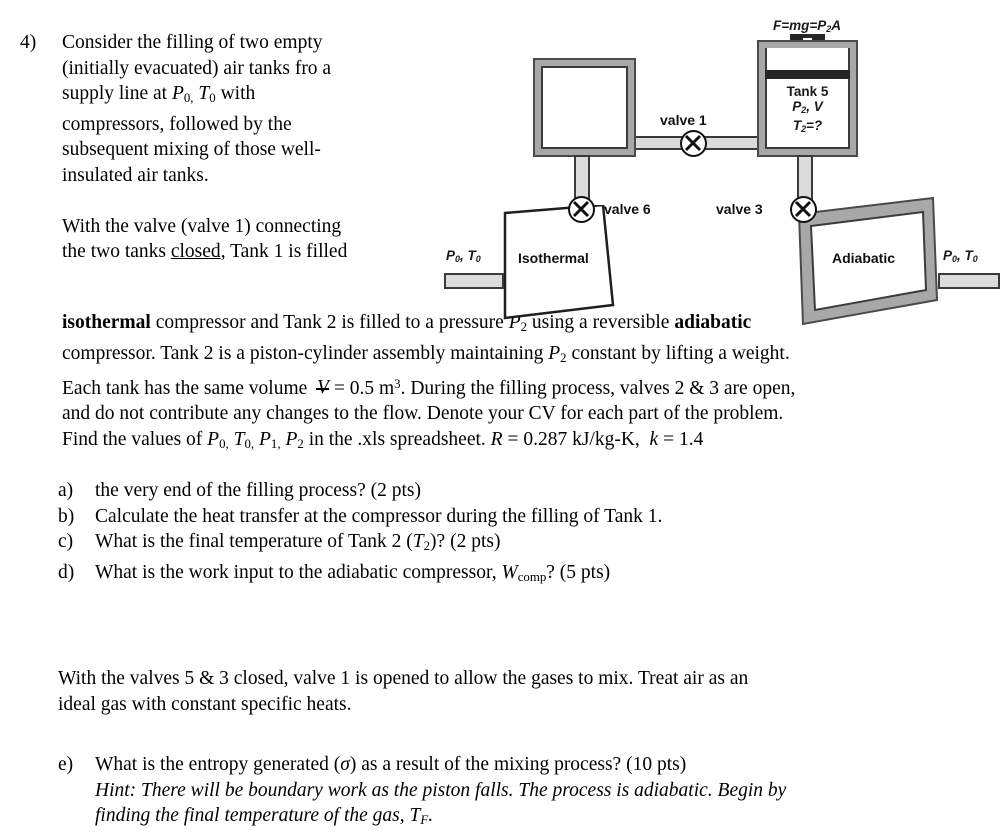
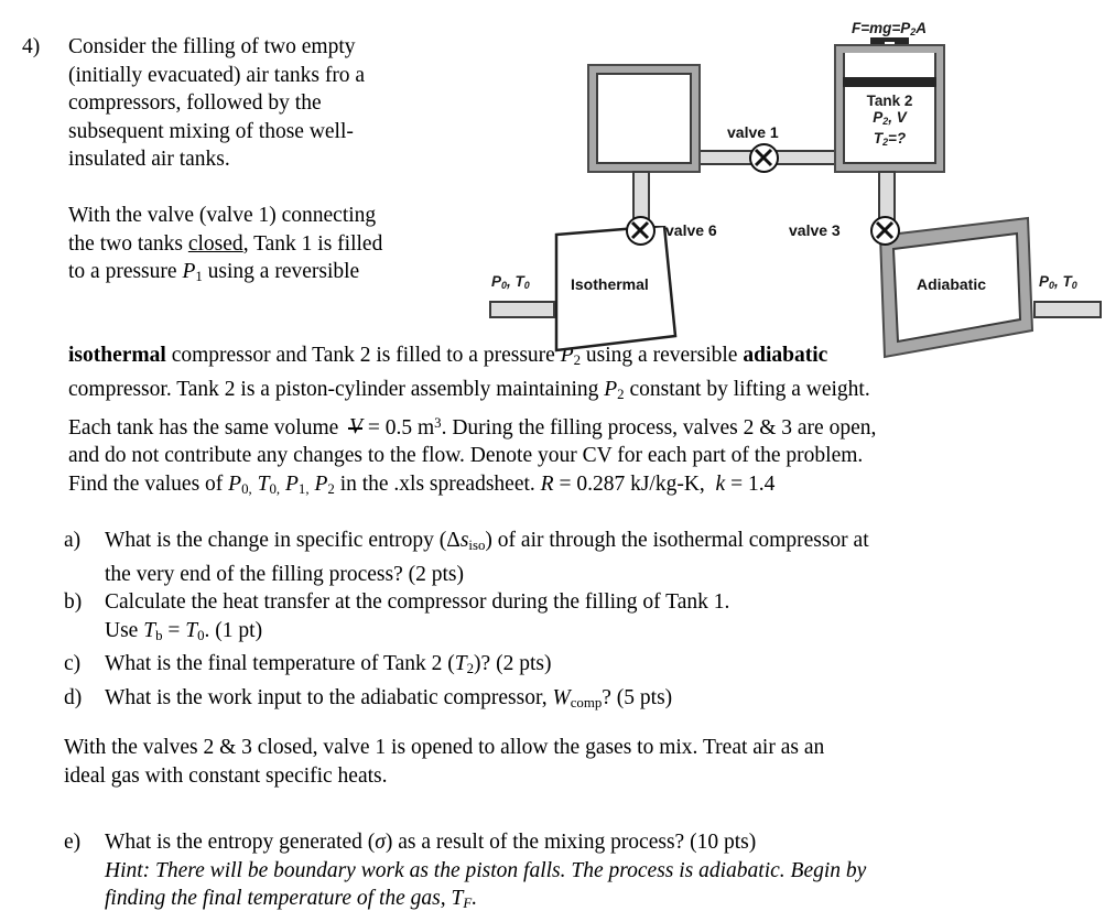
  4)
  Consider the filling of two empty
  (initially evacuated) air tanks fro a
- supply line at P0, T0 with
  compressors, followed by the
  subsequent mixing of those well-
  insulated air tanks.
  With the valve (valve 1) connecting
  the two tanks closed, Tank 1 is filled
+ to a pressure P1 using a reversible
  isothermal compressor and Tank 2 is filled to a pressure P2 using a reversible adiabatic
  compressor. Tank 2 is a piston-cylinder assembly maintaining P2 constant by lifting a weight.
  Each tank has the same volume = 0.5 m3. During the filling process, valves 2 & 3 are open,
  and do not contribute any changes to the flow. Denote your CV for each part of the problem.
  Find the values of P0, T0, P1, P2 in the .xls spreadsheet. R = 0.287 kJ/kg-K, k = 1.4
  a)
+ What is the change in specific entropy (Δsiso) of air through the isothermal compressor at
  the very end of the filling process? (2 pts)
  b)
  Calculate the heat transfer at the compressor during the filling of Tank 1.
+ Use Tb = T0. (1 pt)
  c)
  What is the final temperature of Tank 2 (T2)? (2 pts)
  d)
  What is the work input to the adiabatic compressor, Wcomp? (5 pts)
- With the valves 5 & 3 closed, valve 1 is opened to allow the gases to mix. Treat air as an
+ With the valves 2 & 3 closed, valve 1 is opened to allow the gases to mix. Treat air as an
  ideal gas with constant specific heats.
  e)
  What is the entropy generated (σ) as a result of the mixing process? (10 pts)
  Hint: There will be boundary work as the piston falls. The process is adiabatic. Begin by
  finding the final temperature of the gas, TF.
  F=mg=P2A
- Tank 5
+ Tank 2
  P2, V
  T2=?
  Isothermal
  Adiabatic
  P0, T0
  P0, T0
  valve 1
  valve 6
  valve 3
